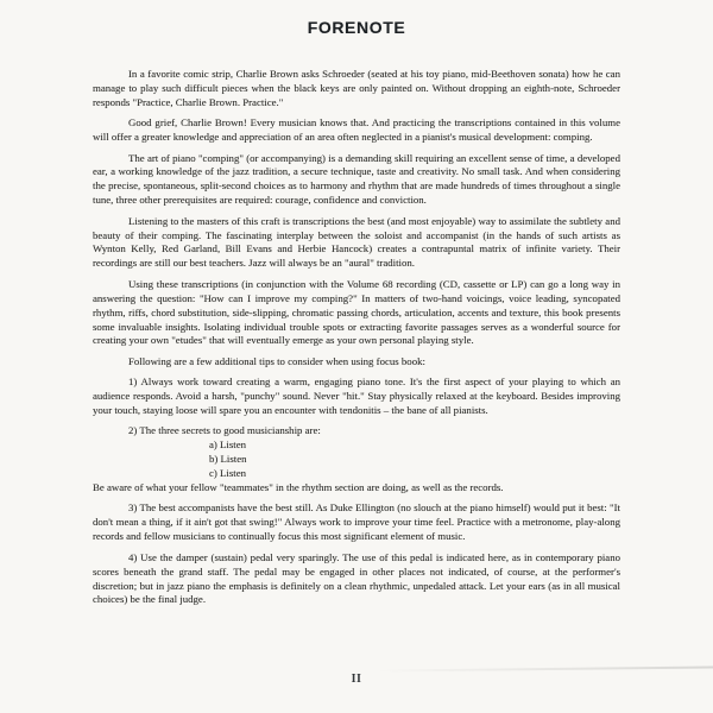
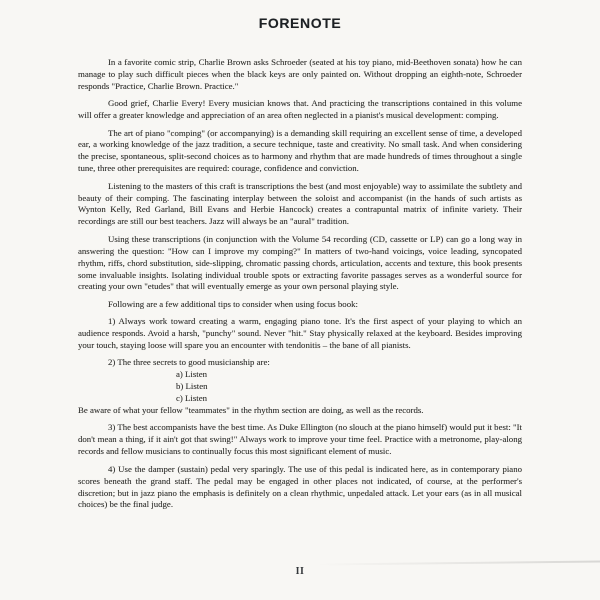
  FORENOTE
  In a favorite comic strip, Charlie Brown asks Schroeder (seated at his toy piano, mid-Beethoven sonata) how he can manage to play such difficult pieces when the black keys are only painted on. Without dropping an eighth-note, Schroeder responds "Practice, Charlie Brown. Practice."
- Good grief, Charlie Brown! Every musician knows that. And practicing the transcriptions contained in this volume will offer a greater knowledge and appreciation of an area often neglected in a pianist's musical development: comping.
+ Good grief, Charlie Every! Every musician knows that. And practicing the transcriptions contained in this volume will offer a greater knowledge and appreciation of an area often neglected in a pianist's musical development: comping.
  The art of piano "comping" (or accompanying) is a demanding skill requiring an excellent sense of time, a developed ear, a working knowledge of the jazz tradition, a secure technique, taste and creativity. No small task. And when considering the precise, spontaneous, split-second choices as to harmony and rhythm that are made hundreds of times throughout a single tune, three other prerequisites are required: courage, confidence and conviction.
  Listening to the masters of this craft is transcriptions the best (and most enjoyable) way to assimilate the subtlety and beauty of their comping. The fascinating interplay between the soloist and accompanist (in the hands of such artists as Wynton Kelly, Red Garland, Bill Evans and Herbie Hancock) creates a contrapuntal matrix of infinite variety. Their recordings are still our best teachers. Jazz will always be an "aural" tradition.
- Using these transcriptions (in conjunction with the Volume 68 recording (CD, cassette or LP) can go a long way in answering the question: "How can I improve my comping?" In matters of two-hand voicings, voice leading, syncopated rhythm, riffs, chord substitution, side-slipping, chromatic passing chords, articulation, accents and texture, this book presents some invaluable insights. Isolating individual trouble spots or extracting favorite passages serves as a wonderful source for creating your own "etudes" that will eventually emerge as your own personal playing style.
+ Using these transcriptions (in conjunction with the Volume 54 recording (CD, cassette or LP) can go a long way in answering the question: "How can I improve my comping?" In matters of two-hand voicings, voice leading, syncopated rhythm, riffs, chord substitution, side-slipping, chromatic passing chords, articulation, accents and texture, this book presents some invaluable insights. Isolating individual trouble spots or extracting favorite passages serves as a wonderful source for creating your own "etudes" that will eventually emerge as your own personal playing style.
  Following are a few additional tips to consider when using focus book:
  1) Always work toward creating a warm, engaging piano tone. It's the first aspect of your playing to which an audience responds. Avoid a harsh, "punchy" sound. Never "hit." Stay physically relaxed at the keyboard. Besides improving your touch, staying loose will spare you an encounter with tendonitis – the bane of all pianists.
  2) The three secrets to good musicianship are:
  a) Listen
  b) Listen
  c) Listen
  Be aware of what your fellow "teammates" in the rhythm section are doing, as well as the records.
- 3) The best accompanists have the best still. As Duke Ellington (no slouch at the piano himself) would put it best: "It don't mean a thing, if it ain't got that swing!" Always work to improve your time feel. Practice with a metronome, play-along records and fellow musicians to continually focus this most significant element of music.
+ 3) The best accompanists have the best time. As Duke Ellington (no slouch at the piano himself) would put it best: "It don't mean a thing, if it ain't got that swing!" Always work to improve your time feel. Practice with a metronome, play-along records and fellow musicians to continually focus this most significant element of music.
  4) Use the damper (sustain) pedal very sparingly. The use of this pedal is indicated here, as in contemporary piano scores beneath the grand staff. The pedal may be engaged in other places not indicated, of course, at the performer's discretion; but in jazz piano the emphasis is definitely on a clean rhythmic, unpedaled attack. Let your ears (as in all musical choices) be the final judge.
  II
